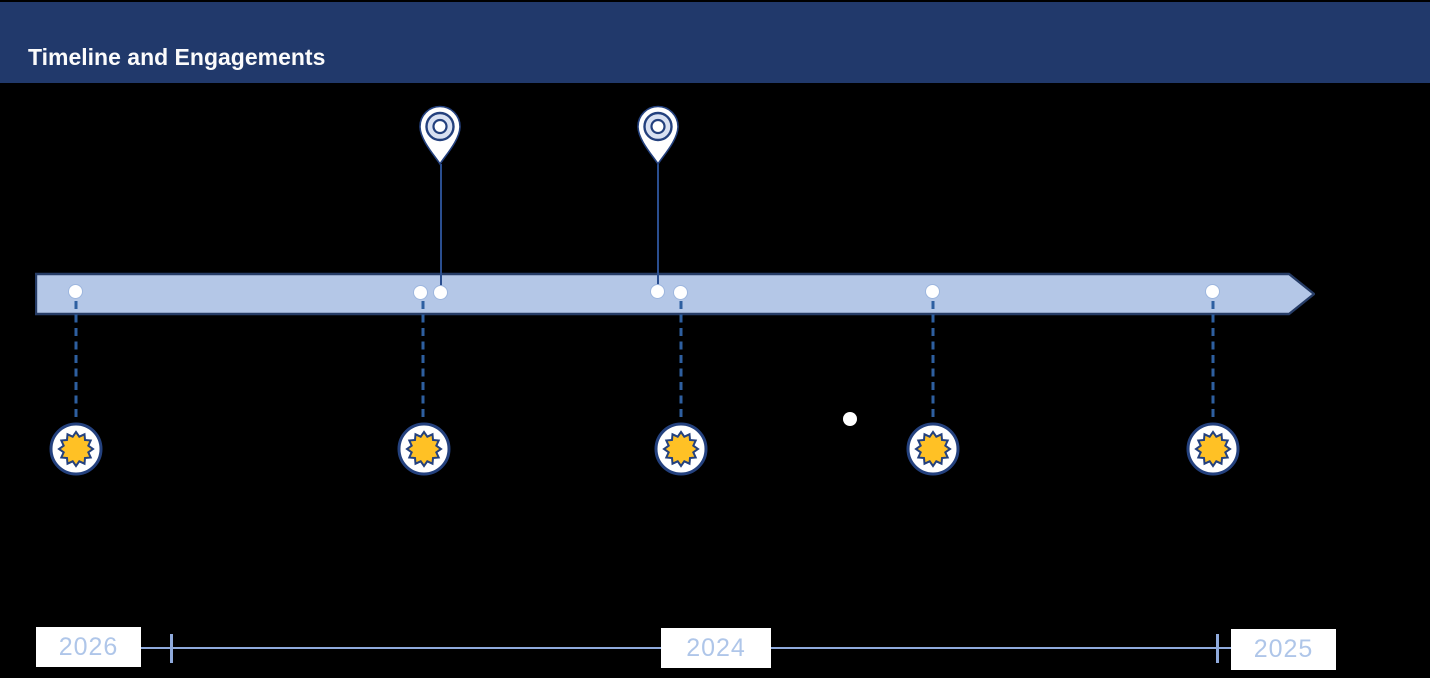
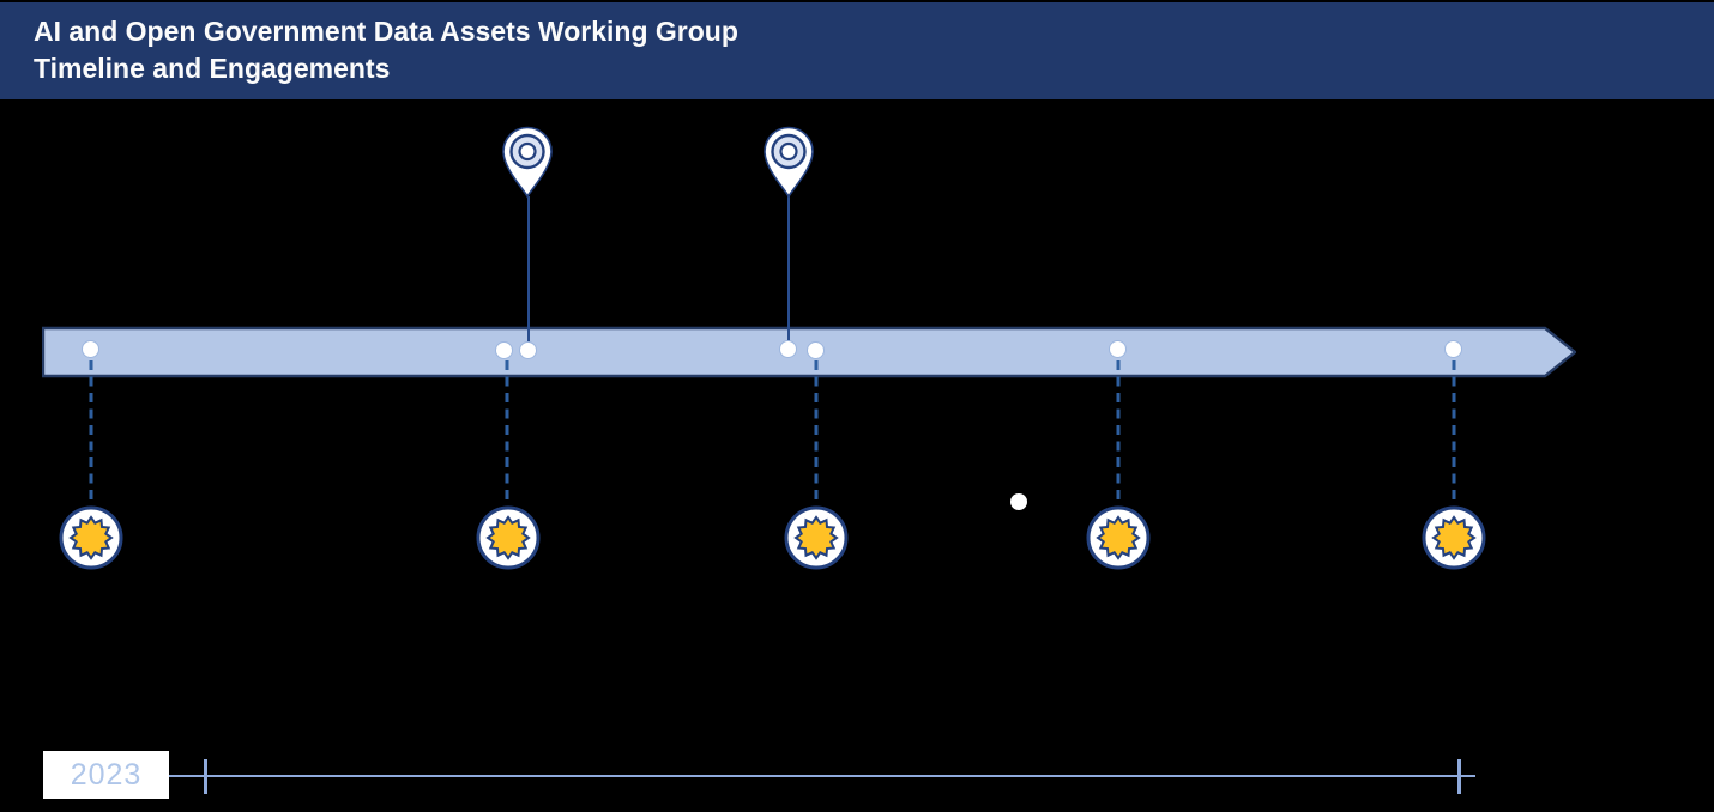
+ AI and Open Government Data Assets Working Group
  Timeline and Engagements
- 2026
+ 2023
- 2024
- 2025
